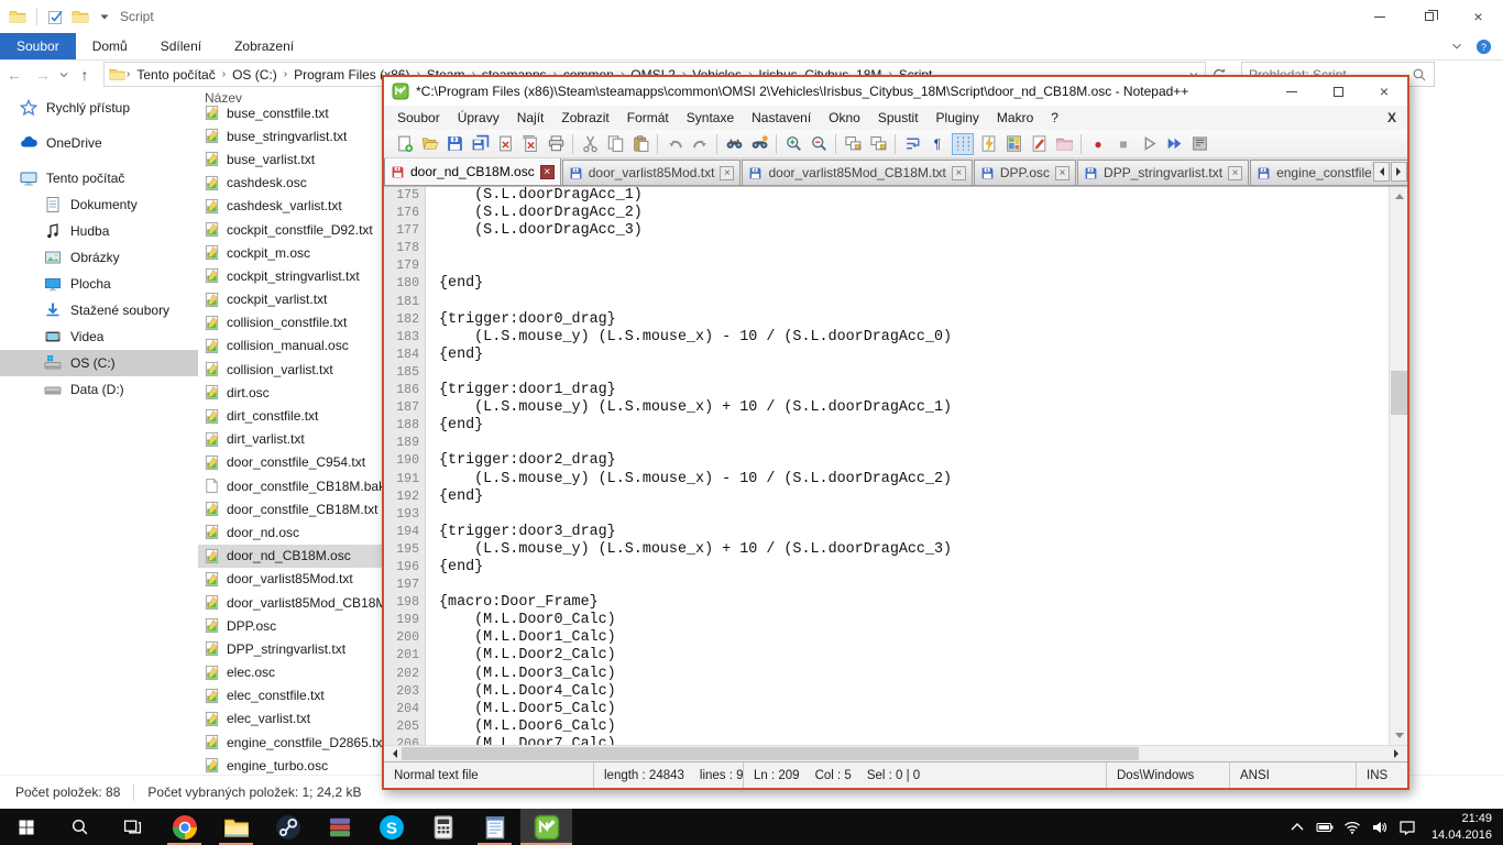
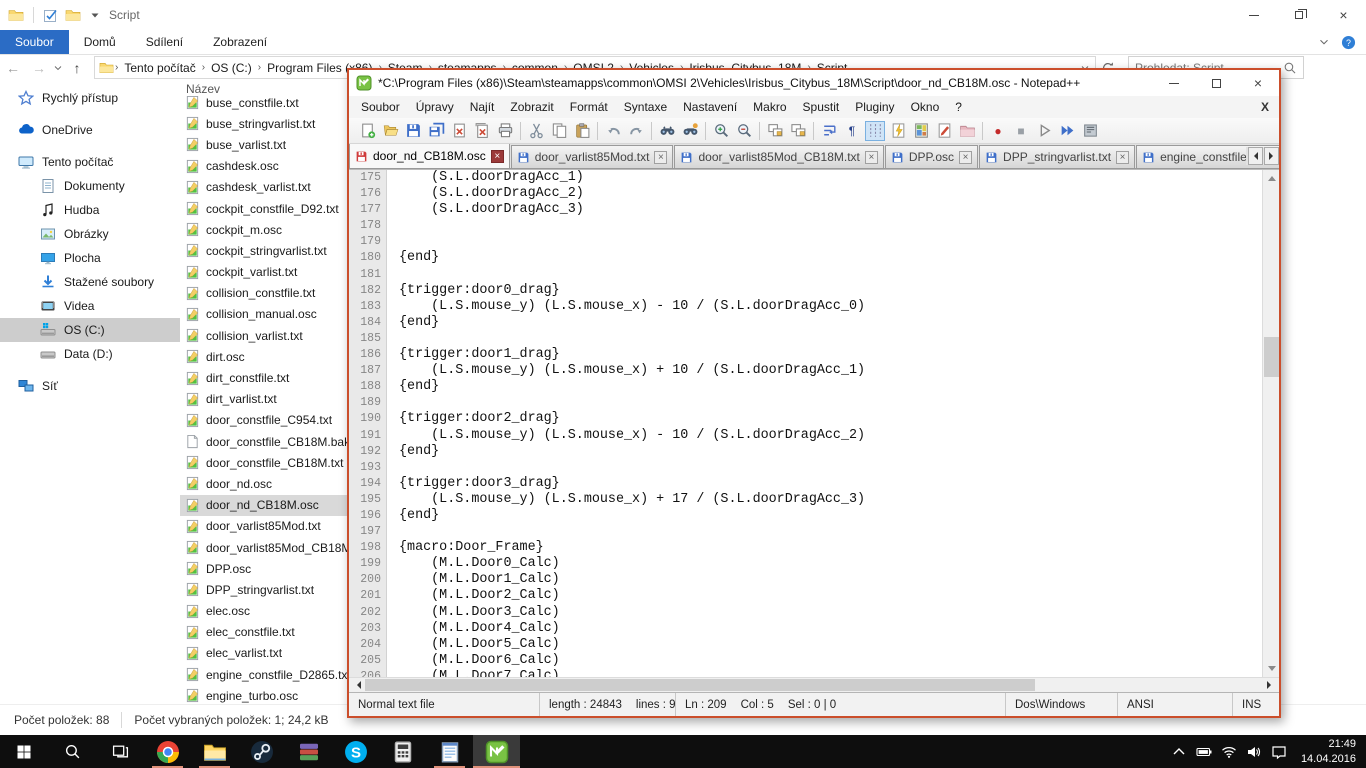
  Script
  ×
  Soubor
  Domů
  Sdílení
  Zobrazení
  ?
  ←
  →
  ↑
  ›
  Tento počítač
  ›
  OS (C:)
  ›
  Program Files
  Rychlý přístup
  OneDrive
  Tento počítač
  Dokumenty
  Hudba
  Obrázky
  Plocha
  Stažené soubory
  Videa
  OS (C:)
  Data (D:)
+ Síť
  Název
  buse_constfile.txt
  buse_stringvarlist.txt
  buse_varlist.txt
  cashdesk.osc
  cashdesk_varlist.txt
  cockpit_constfile_D92.txt
  cockpit_m.osc
  cockpit_stringvarlist.txt
  cockpit_varlist.txt
  collision_constfile.txt
  collision_manual.osc
  collision_varlist.txt
  dirt.osc
  dirt_constfile.txt
  dirt_varlist.txt
  door_constfile_C954.txt
  door_constfile_CB18M.ba
  door_constfile_CB18M.txt
  door_nd.osc
  door_nd_CB18M.osc
  door_varlist85Mod.txt
  door_varlist85Mod_CB18
  DPP.osc
  DPP_stringvarlist.txt
  elec.osc
  elec_constfile.txt
  elec_varlist.txt
  engine_constfile_D2865.tx
  engine_turbo.osc
  Počet položek: 88
  Počet vybraných položek: 1; 24,2 kB
  *C:\Program Files (x86)\Steam\steamapps\common\OMSI 2\Vehicles\Irisbus_Citybus_18M\Script\door_nd_CB18M.osc - Notepad++
  ×
  Soubor
  Úpravy
  Najít
  Zobrazit
  Formát
  Syntaxe
  Nastavení
- Okno
+ Makro
  Spustit
  Pluginy
- Makro
+ Okno
  ?
  X
  ¶
  ●
  ■
  door_nd_CB18M.osc
  ×
  door_varlist85Mod.txt
  ×
  door_varlist85Mod_CB18M.txt
  ×
  DPP.osc
  ×
  DPP_stringvarlist.txt
  ×
  175
  (S.L.doorDragAcc_1)
  176
  (S.L.doorDragAcc_2)
  177
  (S.L.doorDragAcc_3)
  178
  179
  180
  {end}
  181
  182
  {trigger:door0_drag}
  183
  (L.S.mouse_y) (L.S.mouse_x) - 10 / (S.L.doorDragAcc_0)
  184
  {end}
  185
  186
  {trigger:door1_drag}
  187
  (L.S.mouse_y) (L.S.mouse_x) + 10 / (S.L.doorDragAcc_1)
  188
  {end}
  189
  190
  {trigger:door2_drag}
  191
  (L.S.mouse_y) (L.S.mouse_x) - 10 / (S.L.doorDragAcc_2)
  192
  {end}
  193
  194
  {trigger:door3_drag}
  195
- (L.S.mouse_y) (L.S.mouse_x) + 10 / (S.L.doorDragAcc_3)
+ (L.S.mouse_y) (L.S.mouse_x) + 17 / (S.L.doorDragAcc_3)
  196
  {end}
  197
  198
  {macro:Door_Frame}
  199
  (M.L.Door0_Calc)
  200
  (M.L.Door1_Calc)
  201
  (M.L.Door2_Calc)
  202
  (M.L.Door3_Calc)
  203
  (M.L.Door4_Calc)
  204
  (M.L.Door5_Calc)
  205
  (M.L.Door6_Calc)
  Normal text file
  length : 24843
  lines : 9
  Ln : 209
  Col : 5
  Sel : 0 | 0
  Dos\Windows
  ANSI
  INS
  S
  21:49
  14.04.2016
